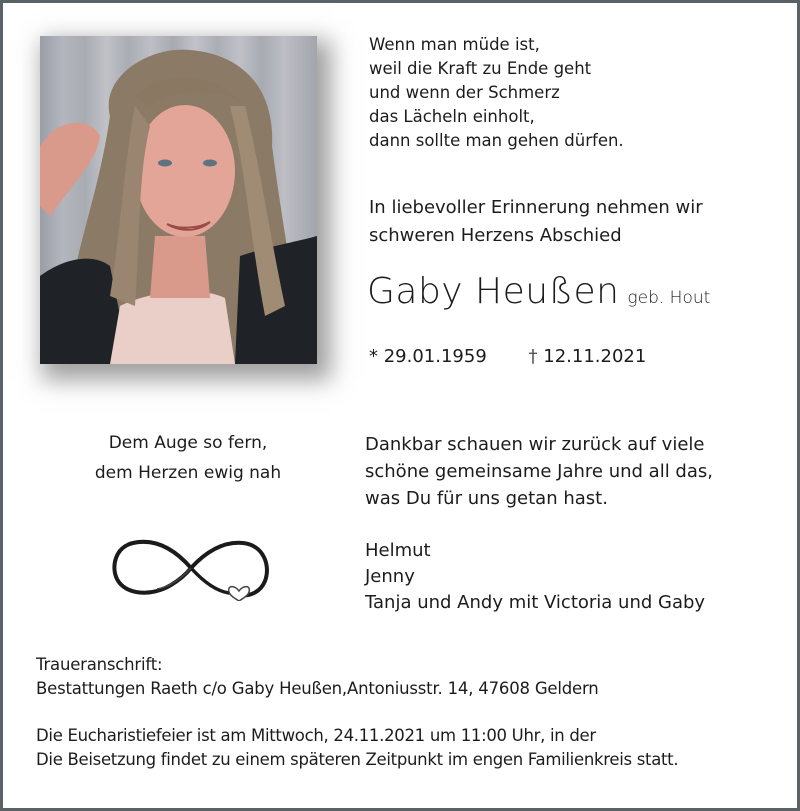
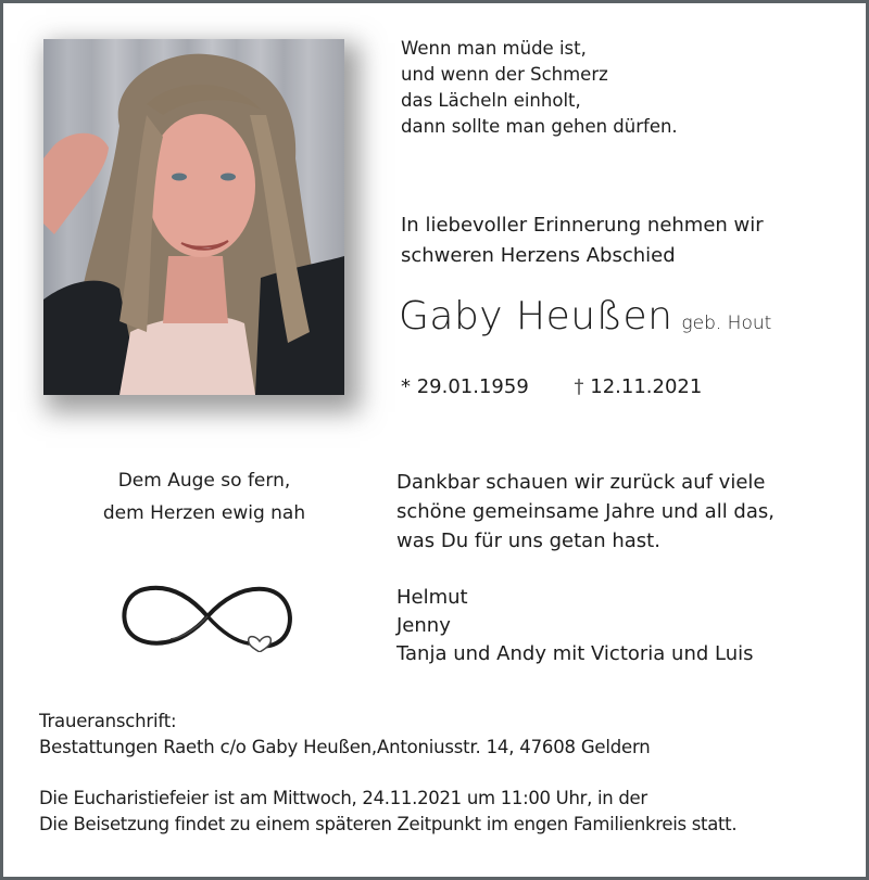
  Wenn man müde ist,
- weil die Kraft zu Ende geht
  und wenn der Schmerz
  das Lächeln einholt,
  dann sollte man gehen dürfen.
  In liebevoller Erinnerung nehmen wir
  schweren Herzens Abschied
  Gaby Heußen geb. Hout
  * 29.01.1959 † 12.11.2021
  Dem Auge so fern,
  dem Herzen ewig nah
  Dankbar schauen wir zurück auf viele
  schöne gemeinsame Jahre und all das,
  was Du für uns getan hast.
  Helmut
  Jenny
- Tanja und Andy mit Victoria und Gaby
+ Tanja und Andy mit Victoria und Luis
  Traueranschrift:
  Bestattungen Raeth c/o Gaby Heußen,Antoniusstr. 14, 47608 Geldern
  Die Eucharistiefeier ist am Mittwoch, 24.11.2021 um 11:00 Uhr, in der
  Die Beisetzung findet zu einem späteren Zeitpunkt im engen Familienkreis statt.
